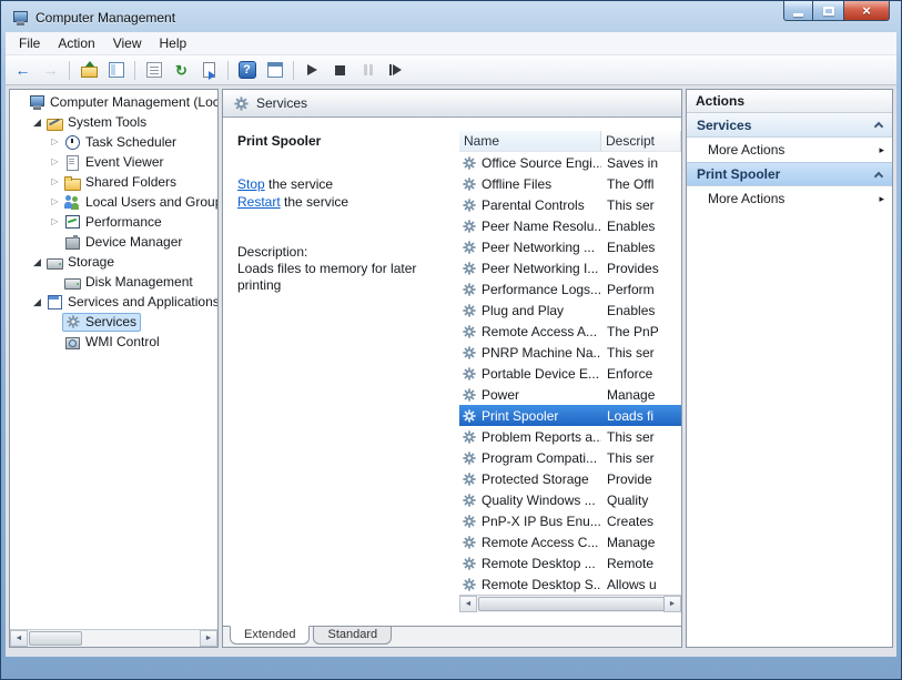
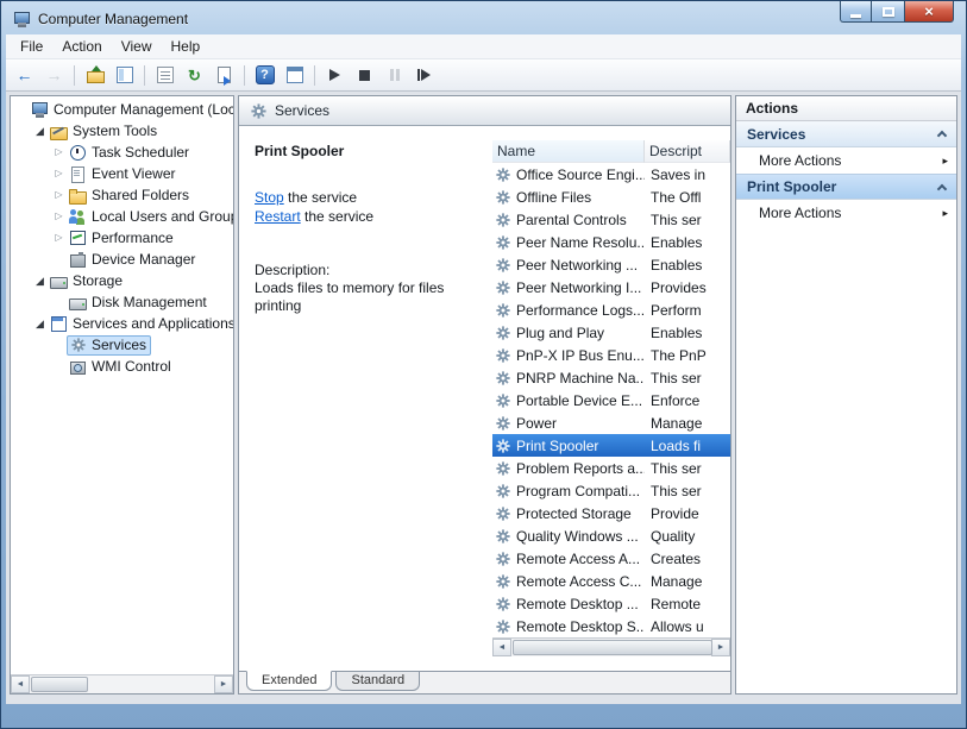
  Computer Management
  ×
  File
  Action
  View
  Help
  ←
  →
  ↻
  ?
  Computer Management (Loc
  ◢
  System Tools
  ▷
  Task Scheduler
  ▷
  Event Viewer
  ▷
  Shared Folders
  ▷
  Local Users and Grou
  ▷
  Performance
  Device Manager
  ◢
  Storage
  Disk Management
  ◢
  Services and Applications
  Services
  WMI Control
  Services
  Print Spooler
  Stop the service
  Restart the service
  Description:
- Loads files to memory for later printing
+ Loads files to memory for files printing
  Name
  Descript
  Office Source Engi..
  Saves in
  Offline Files
  The Offl
  Parental Controls
  This ser
  Peer Name Resolu..
  Enables
  Peer Networking ...
  Enables
  Peer Networking I...
  Provides
  Performance Logs...
  Perform
  Plug and Play
  Enables
- Remote Access A...
+ PnP-X IP Bus Enu...
  The PnP
  PNRP Machine Na..
  This ser
  Portable Device E...
  Enforce
  Power
  Manage
  Print Spooler
  Loads fi
  Problem Reports a..
  This ser
  Program Compati...
  This ser
  Protected Storage
  Provide
  Quality Windows ...
  Quality
- PnP-X IP Bus Enu...
+ Remote Access A...
  Creates
  Remote Access C...
  Manage
  Remote Desktop ...
  Remote
  Remote Desktop S..
  Allows u
  Extended
  Standard
  Actions
  Services
  More Actions
  ▸
  Print Spooler
  More Actions
  ▸
